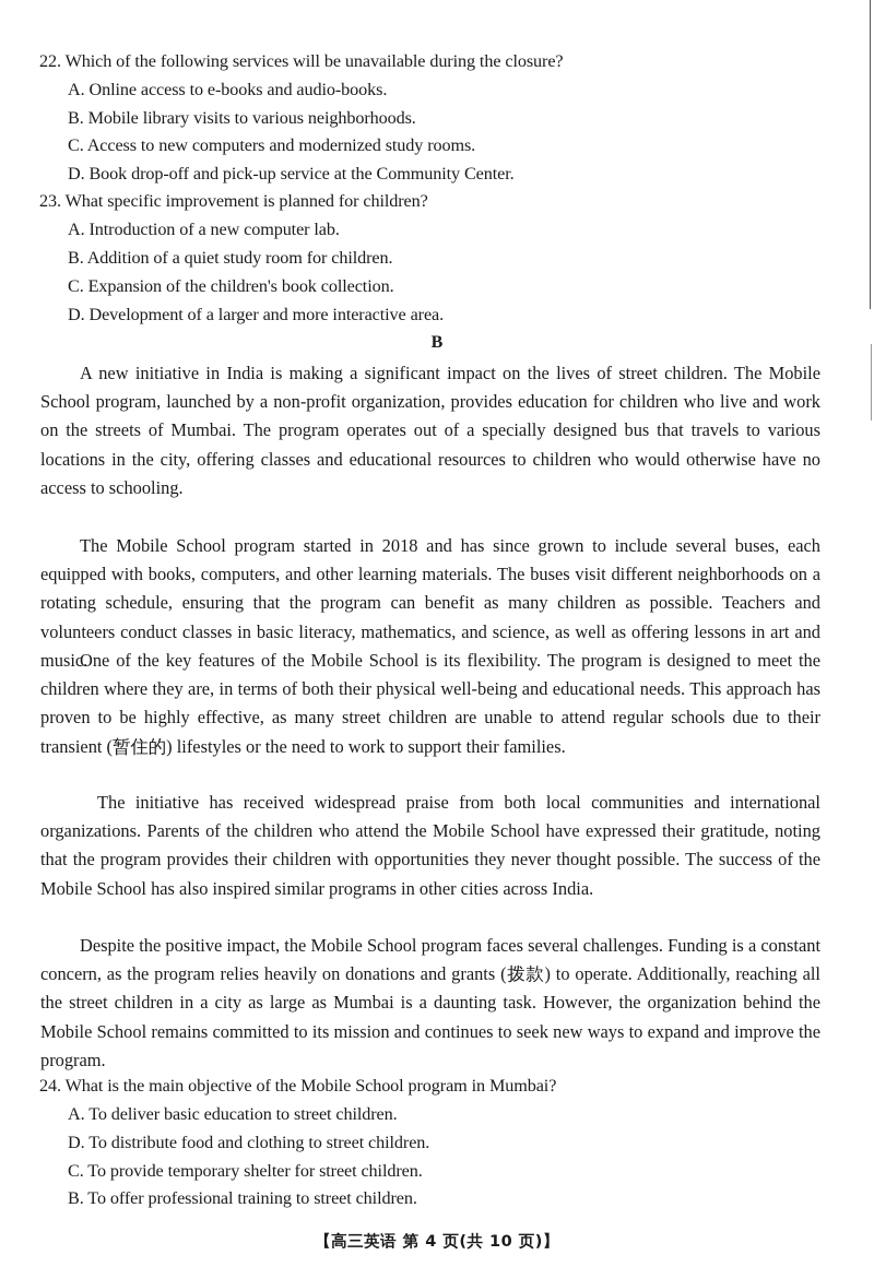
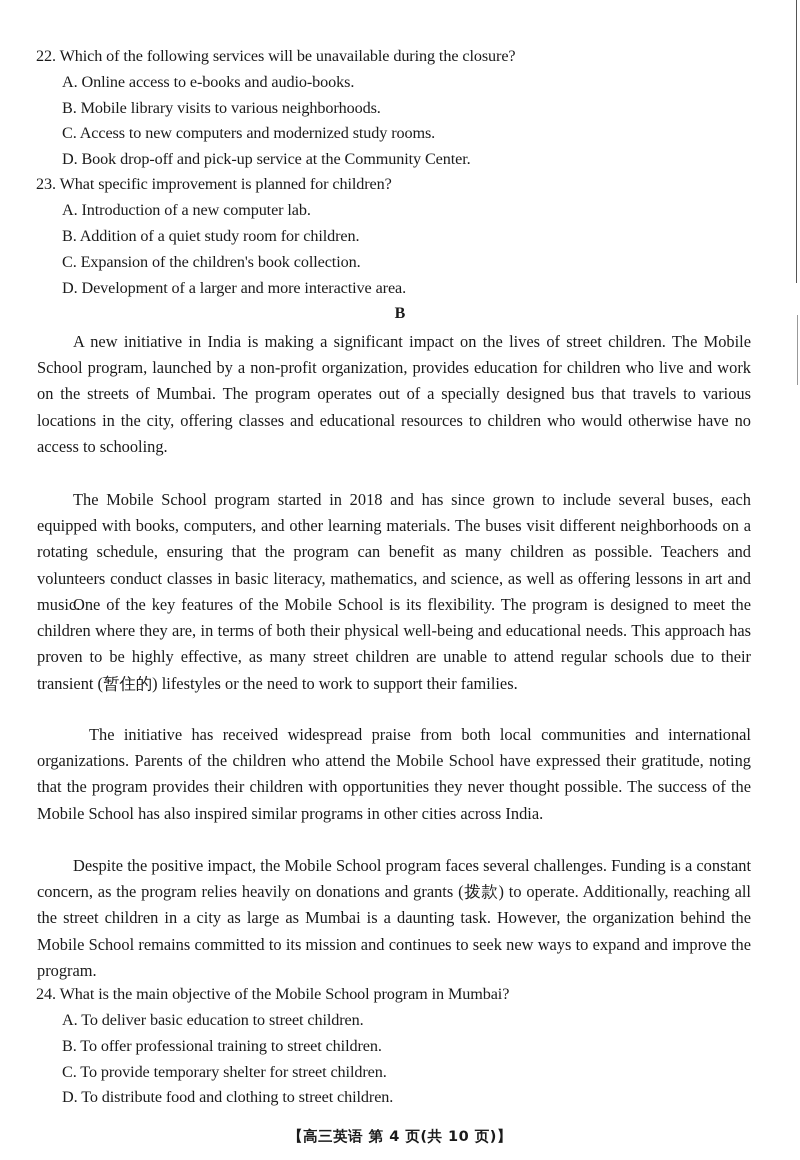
  22. Which of the following services will be unavailable during the closure?
  A. Online access to e-books and audio-books.
  B. Mobile library visits to various neighborhoods.
  C. Access to new computers and modernized study rooms.
  D. Book drop-off and pick-up service at the Community Center.
  23. What specific improvement is planned for children?
  A. Introduction of a new computer lab.
  B. Addition of a quiet study room for children.
  C. Expansion of the children's book collection.
  D. Development of a larger and more interactive area.
  B
  A new initiative in India is making a significant impact on the lives of street children. The Mobile School program, launched by a non-profit organization, provides education for children who live and work on the streets of Mumbai. The program operates out of a specially designed bus that travels to various locations in the city, offering classes and educational resources to children who would otherwise have no access to schooling.
  The Mobile School program started in 2018 and has since grown to include several buses, each equipped with books, computers, and other learning materials. The buses visit different neighborhoods on a rotating schedule, ensuring that the program can benefit as many children as possible. Teachers and volunteers conduct classes in basic literacy, mathematics, and science, as well as offering lessons in art and music.
  One of the key features of the Mobile School is its flexibility. The program is designed to meet the children where they are, in terms of both their physical well-being and educational needs. This approach has proven to be highly effective, as many street children are unable to attend regular schools due to their transient (暂住的) lifestyles or the need to work to support their families.
  The initiative has received widespread praise from both local communities and international organizations. Parents of the children who attend the Mobile School have expressed their gratitude, noting that the program provides their children with opportunities they never thought possible. The success of the Mobile School has also inspired similar programs in other cities across India.
  Despite the positive impact, the Mobile School program faces several challenges. Funding is a constant concern, as the program relies heavily on donations and grants (拨款) to operate. Additionally, reaching all the street children in a city as large as Mumbai is a daunting task. However, the organization behind the Mobile School remains committed to its mission and continues to seek new ways to expand and improve the program.
  24. What is the main objective of the Mobile School program in Mumbai?
  A. To deliver basic education to street children.
- D. To distribute food and clothing to street children.
+ B. To offer professional training to street children.
  C. To provide temporary shelter for street children.
- B. To offer professional training to street children.
+ D. To distribute food and clothing to street children.
  【高三英语 第 4 页(共 10 页)】
